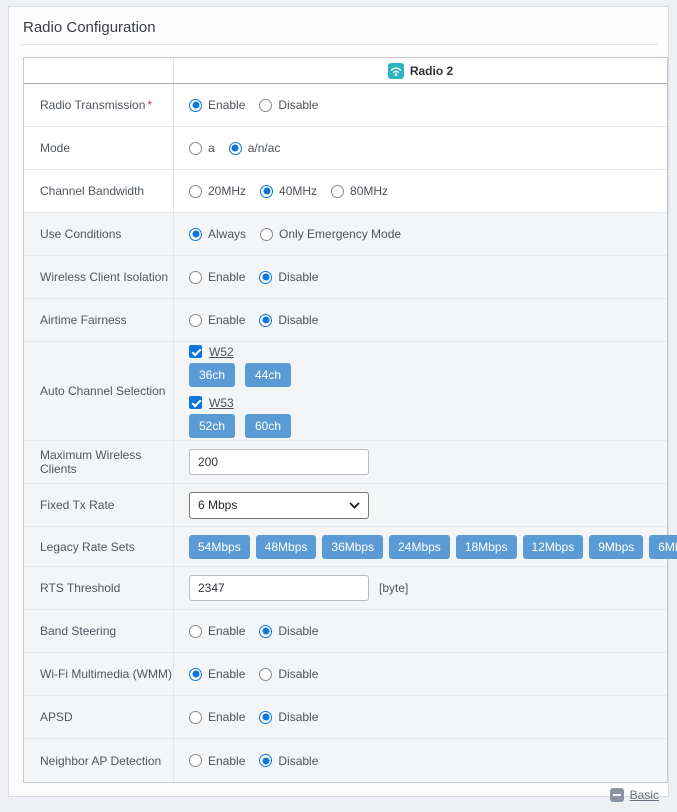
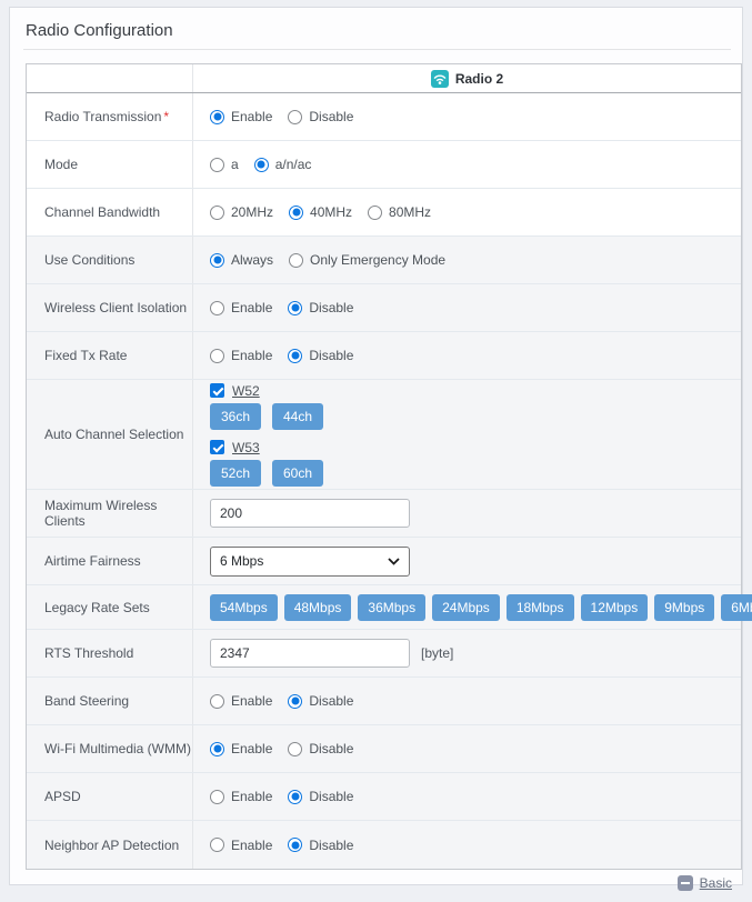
  Radio Configuration
  Radio 2
  Radio Transmission
  *
  Enable
  Disable
  Mode
  a
  a/n/ac
  Channel Bandwidth
  20MHz
  40MHz
  80MHz
  Use Conditions
  Always
  Only Emergency Mode
  Wireless Client Isolation
  Enable
  Disable
- Airtime Fairness
+ Fixed Tx Rate
  Enable
  Disable
  Auto Channel Selection
  W52
  36ch
  44ch
  W53
  52ch
  60ch
  Maximum Wireless Clients
  200
- Fixed Tx Rate
+ Airtime Fairness
  6 Mbps
  Legacy Rate Sets
  54Mbps
  48Mbps
  36Mbps
  24Mbps
  18Mbps
  12Mbps
  9Mbps
  RTS Threshold
  2347
  [byte]
  Band Steering
  Enable
  Disable
  Wi-Fi Multimedia (WMM)
  Enable
  Disable
  APSD
  Enable
  Disable
  Neighbor AP Detection
  Enable
  Disable
  Basic
